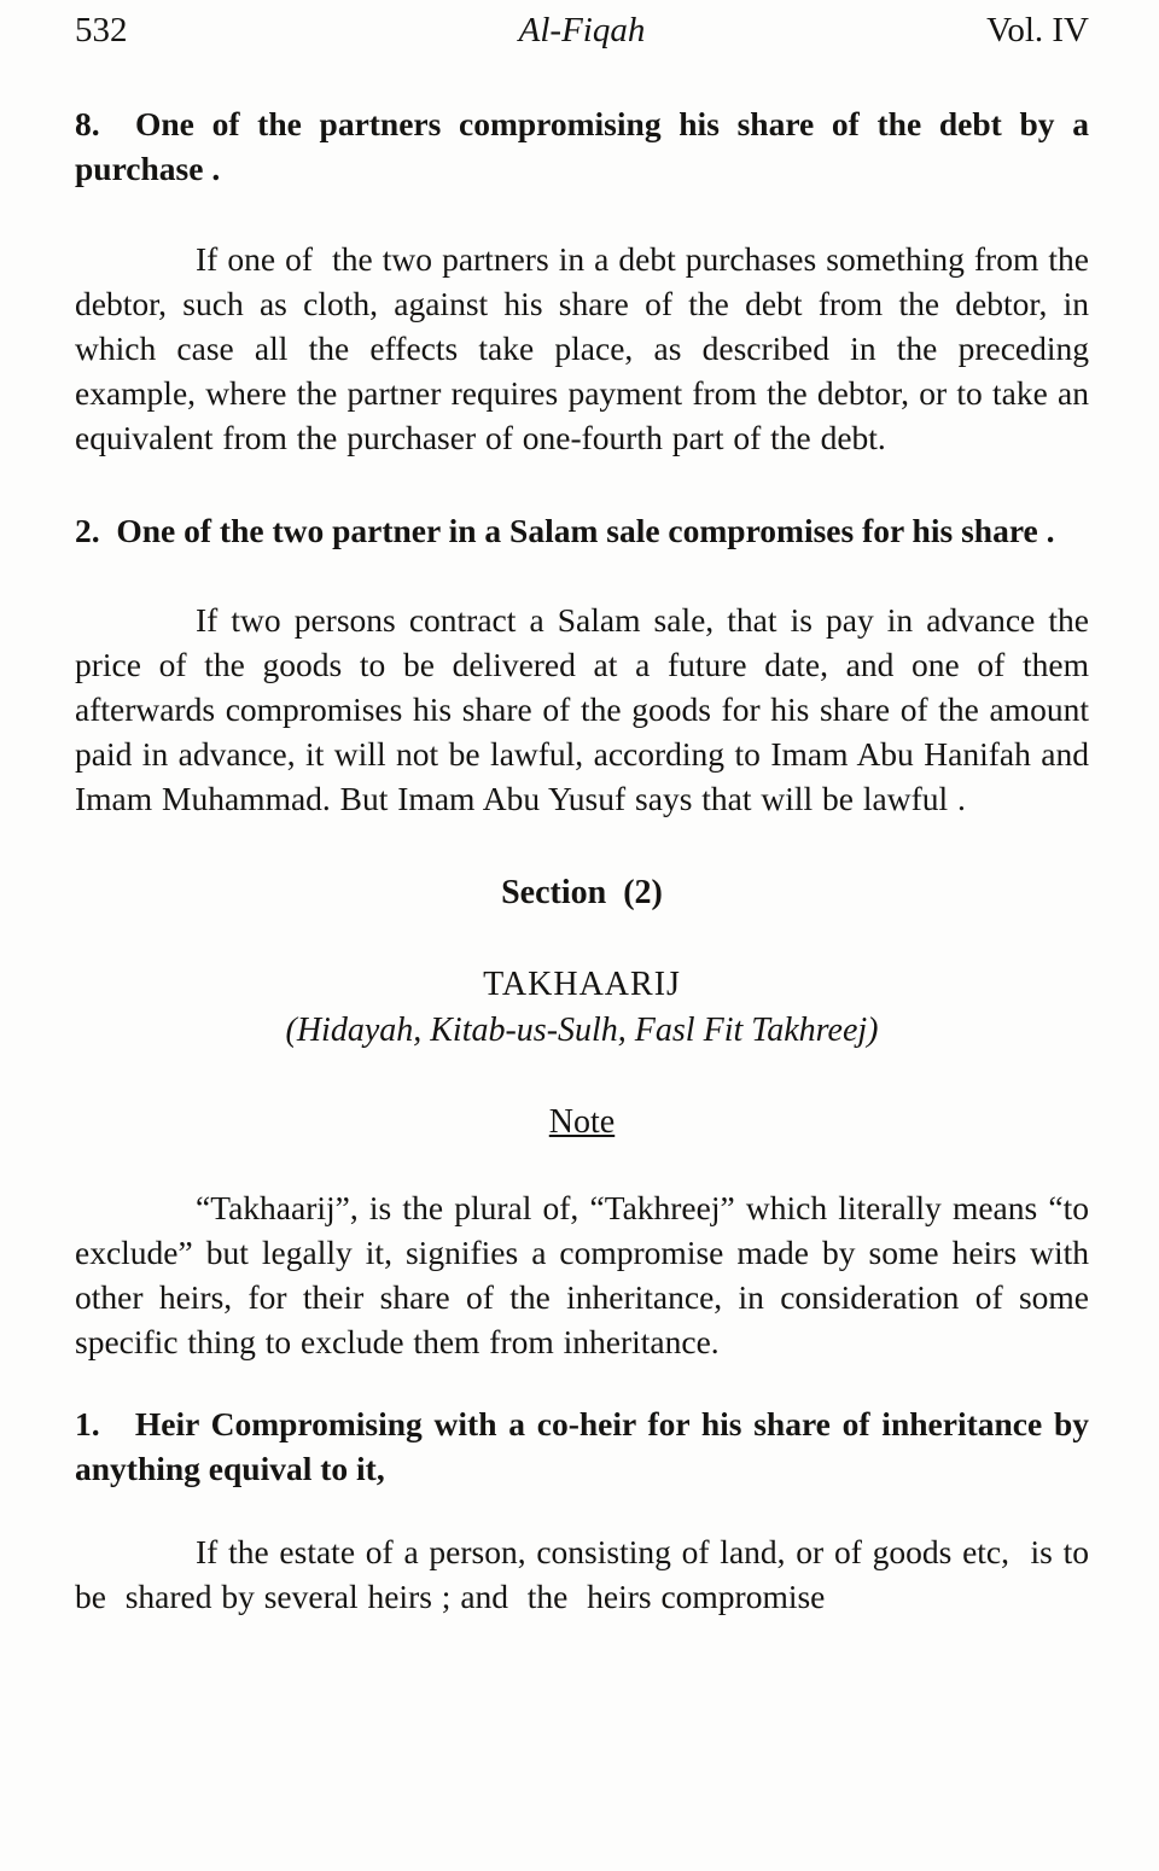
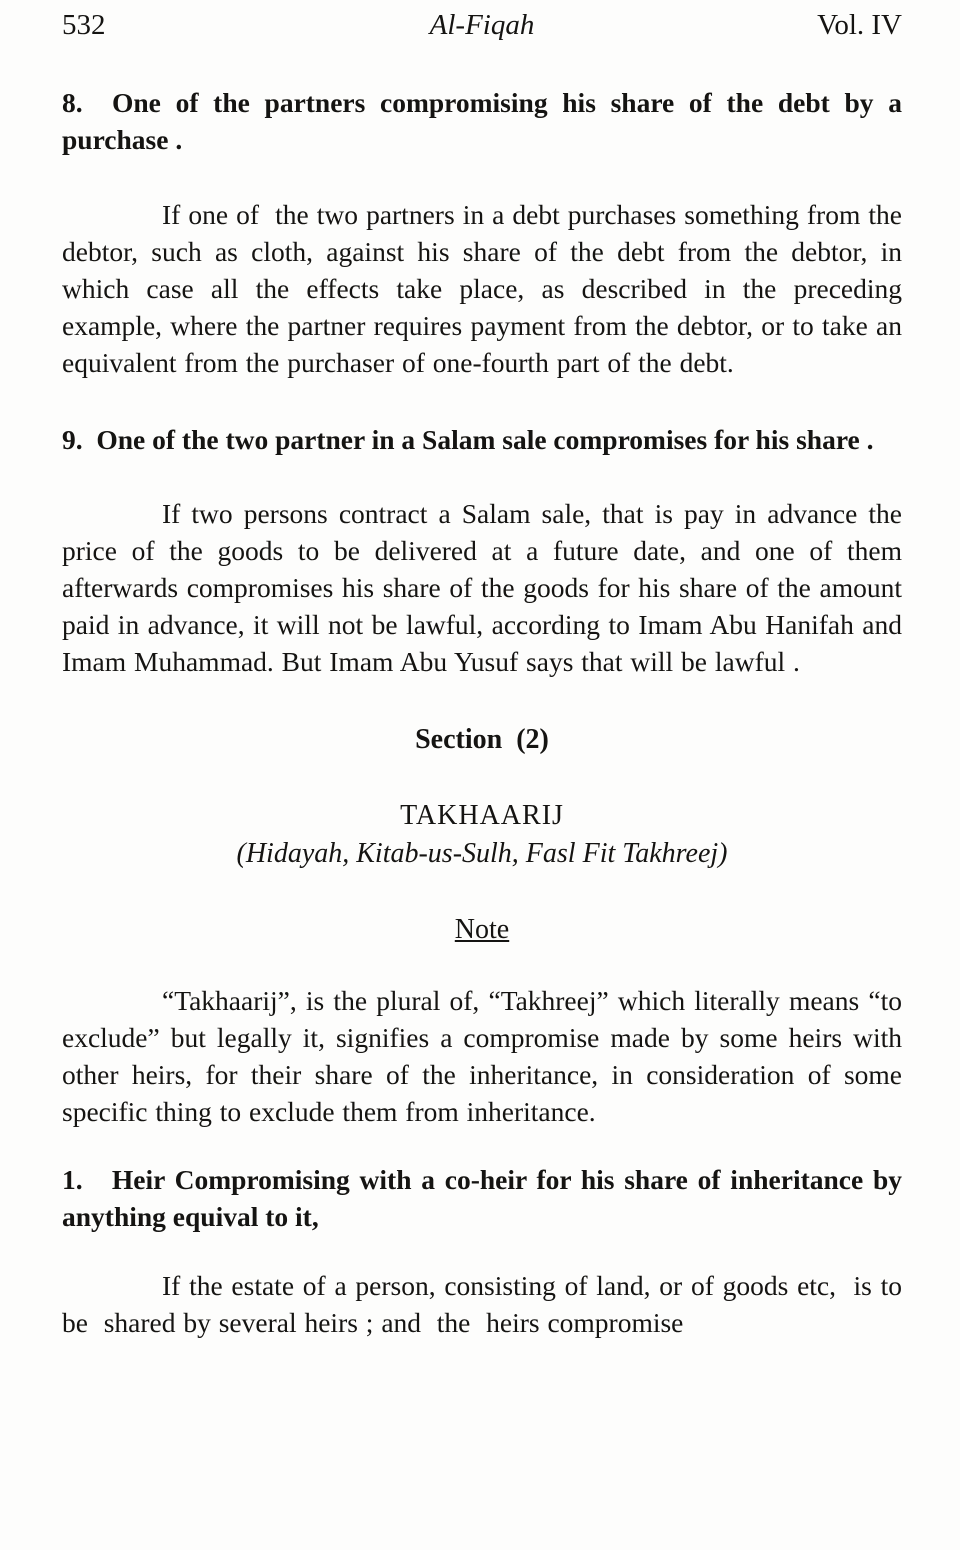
  532
  Al-Fiqah
  Vol. IV
  8. One of the partners compromising his share of the debt by a purchase .
  If one of the two partners in a debt purchases something from the debtor, such as cloth, against his share of the debt from the debtor, in which case all the effects take place, as described in the preceding example, where the partner requires payment from the debtor, or to take an equivalent from the purchaser of one-fourth part of the debt.
- 2. One of the two partner in a Salam sale compromises for his share .
+ 9. One of the two partner in a Salam sale compromises for his share .
  If two persons contract a Salam sale, that is pay in advance the price of the goods to be delivered at a future date, and one of them afterwards compromises his share of the goods for his share of the amount paid in advance, it will not be lawful, according to Imam Abu Hanifah and Imam Muhammad. But Imam Abu Yusuf says that will be lawful .
  Section (2)
  TAKHAARIJ
  (Hidayah, Kitab-us-Sulh, Fasl Fit Takhreej)
  Note
  “Takhaarij”, is the plural of, “Takhreej” which literally means “to exclude” but legally it, signifies a compromise made by some heirs with other heirs, for their share of the inheritance, in consideration of some specific thing to exclude them from inheritance.
  1. Heir Compromising with a co-heir for his share of inheritance by anything equival to it,
  If the estate of a person, consisting of land, or of goods etc, is to be shared by several heirs ; and the heirs compromise
